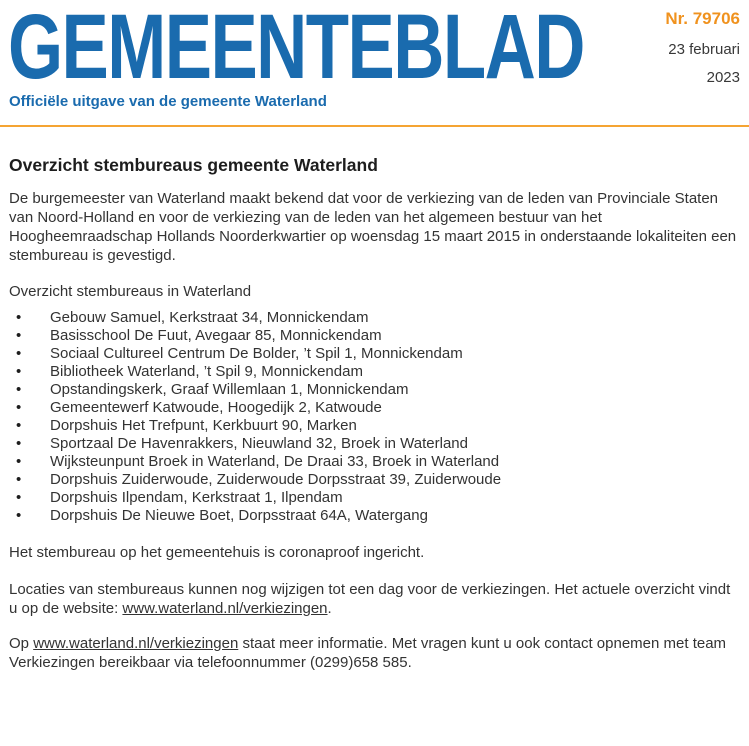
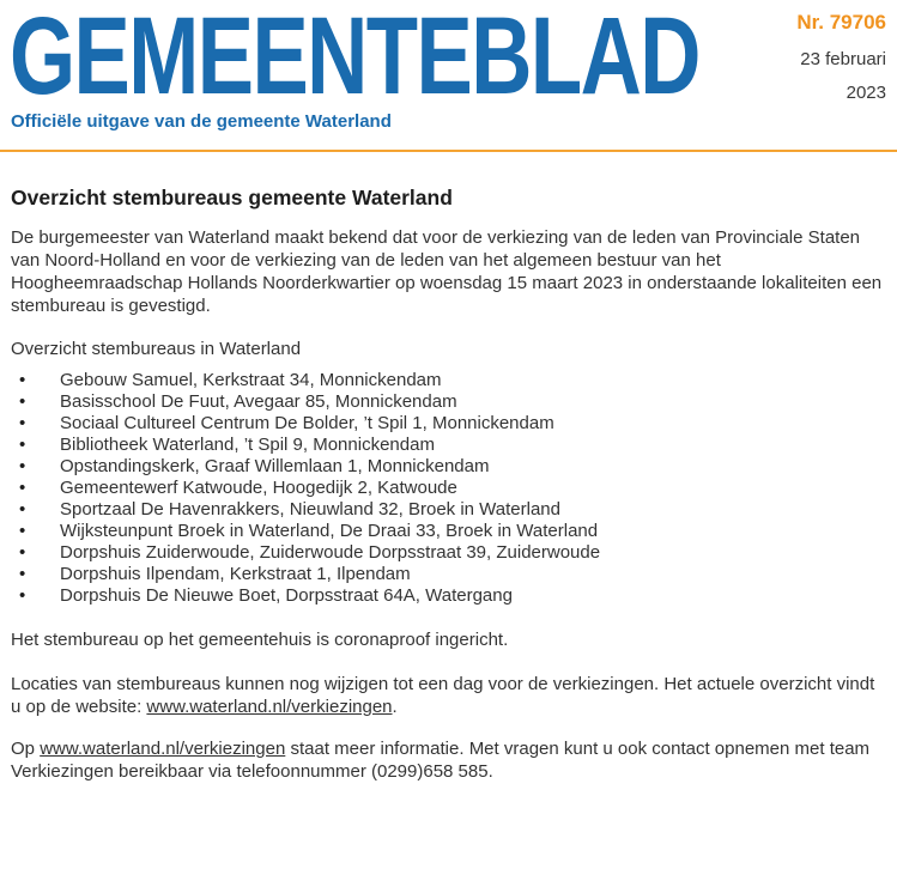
  GEMEENTEBLAD
  Officiële uitgave van de gemeente Waterland
  Nr. 79706
  23 februari
  2023
  Overzicht stembureaus gemeente Waterland
- De burgemeester van Waterland maakt bekend dat voor de verkiezing van de leden van Provinciale Staten van Noord-Holland en voor de verkiezing van de leden van het algemeen bestuur van het Hoogheemraadschap Hollands Noorderkwartier op woensdag 15 maart 2015 in onderstaande lokaliteiten een stembureau is gevestigd.
+ De burgemeester van Waterland maakt bekend dat voor de verkiezing van de leden van Provinciale Staten van Noord-Holland en voor de verkiezing van de leden van het algemeen bestuur van het Hoogheemraadschap Hollands Noorderkwartier op woensdag 15 maart 2023 in onderstaande lokaliteiten een stembureau is gevestigd.
  Overzicht stembureaus in Waterland
  Gebouw Samuel, Kerkstraat 34, Monnickendam
  Basisschool De Fuut, Avegaar 85, Monnickendam
  Sociaal Cultureel Centrum De Bolder, ’t Spil 1, Monnickendam
  Bibliotheek Waterland, ’t Spil 9, Monnickendam
  Opstandingskerk, Graaf Willemlaan 1, Monnickendam
  Gemeentewerf Katwoude, Hoogedijk 2, Katwoude
- Dorpshuis Het Trefpunt, Kerkbuurt 90, Marken
  Sportzaal De Havenrakkers, Nieuwland 32, Broek in Waterland
  Wijksteunpunt Broek in Waterland, De Draai 33, Broek in Waterland
  Dorpshuis Zuiderwoude, Zuiderwoude Dorpsstraat 39, Zuiderwoude
  Dorpshuis Ilpendam, Kerkstraat 1, Ilpendam
  Dorpshuis De Nieuwe Boet, Dorpsstraat 64A, Watergang
  Het stembureau op het gemeentehuis is coronaproof ingericht.
  Locaties van stembureaus kunnen nog wijzigen tot een dag voor de verkiezingen. Het actuele overzicht vindt u op de website: www.waterland.nl/verkiezingen.
  Op www.waterland.nl/verkiezingen staat meer informatie. Met vragen kunt u ook contact opnemen met team Verkiezingen bereikbaar via telefoonnummer (0299)658 585.
